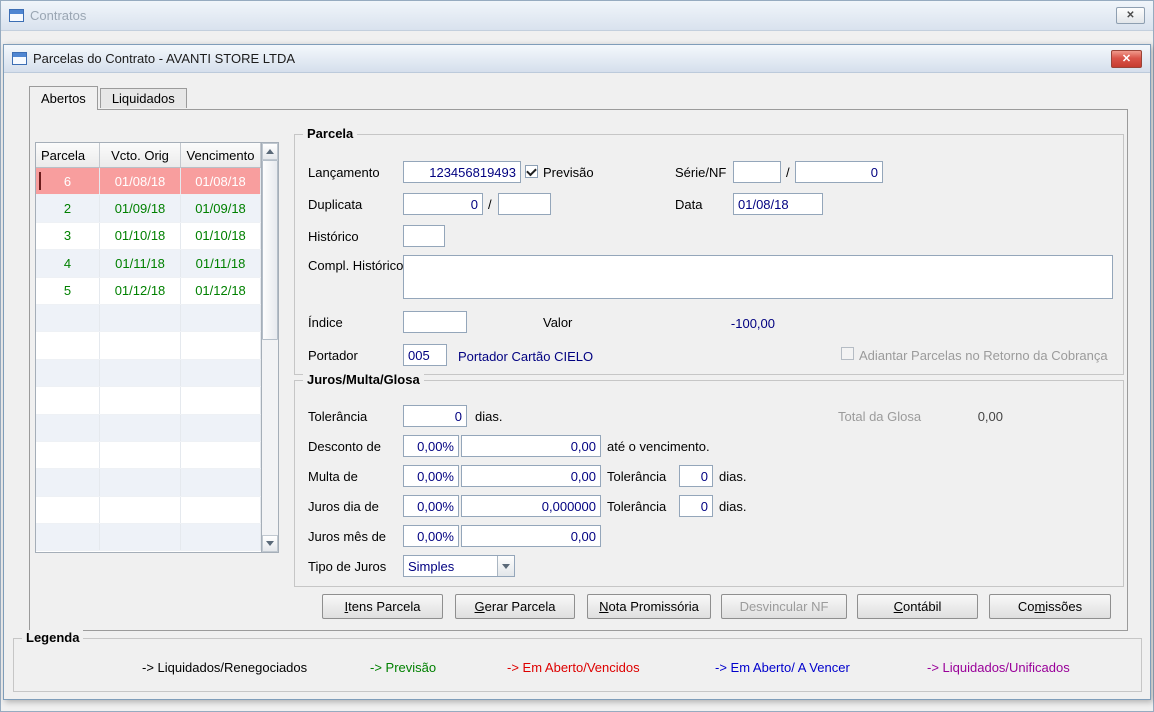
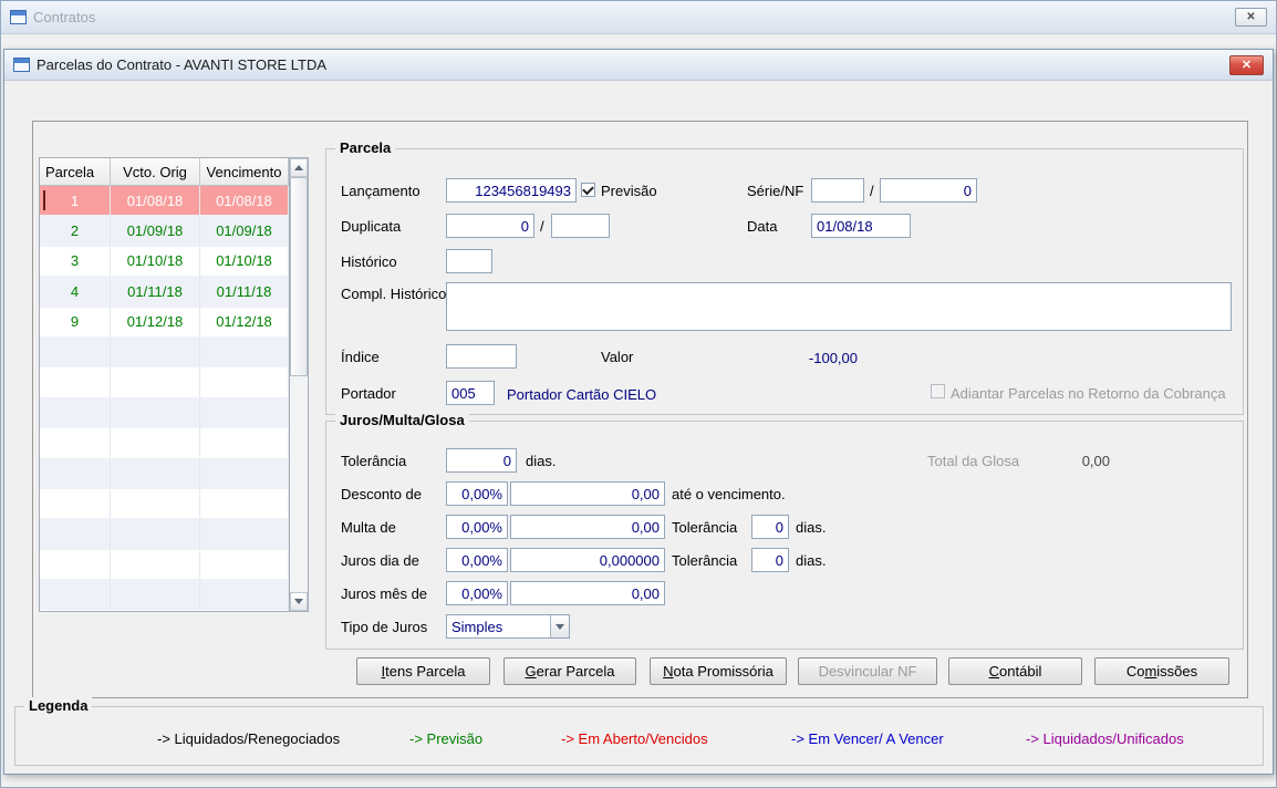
  Contratos
  ✕
  Parcelas do Contrato - AVANTI STORE LTDA
  ✕
- Abertos
- Liquidados
  Parcela
  Vcto. Orig
  Vencimento
- 6
+ 1
  01/08/18
  01/08/18
  2
  01/09/18
  01/09/18
  3
  01/10/18
  01/10/18
  4
  01/11/18
  01/11/18
- 5
+ 9
  01/12/18
  01/12/18
  Parcela
  Lançamento
  123456819493
  Previsão
  Série/NF
  /
  0
  Duplicata
  0
  /
  Data
  01/08/18
  Histórico
  Compl. Histórico
  Índice
  Valor
  -100,00
  Portador
  005
  Portador Cartão CIELO
  Adiantar Parcelas no Retorno da Cobrança
  Juros/Multa/Glosa
  Tolerância
  0
  dias.
  Total da Glosa
  0,00
  Desconto de
  0,00%
  0,00
  até o vencimento.
  Multa de
  0,00%
  0,00
  Tolerância
  0
  dias.
  Juros dia de
  0,00%
  0,000000
  Tolerância
  0
  dias.
  Juros mês de
  0,00%
  0,00
  Tipo de Juros
  Simples
  I
  tens Parcela
  G
  erar Parcela
  N
  ota Promissória
  Desvincular NF
  C
  ontábil
  Co
  m
  issões
  Legenda
  -> Liquidados/Renegociados
  -> Previsão
  -> Em Aberto/Vencidos
- -> Em Aberto/ A Vencer
+ -> Em Vencer/ A Vencer
  -> Liquidados/Unificados
